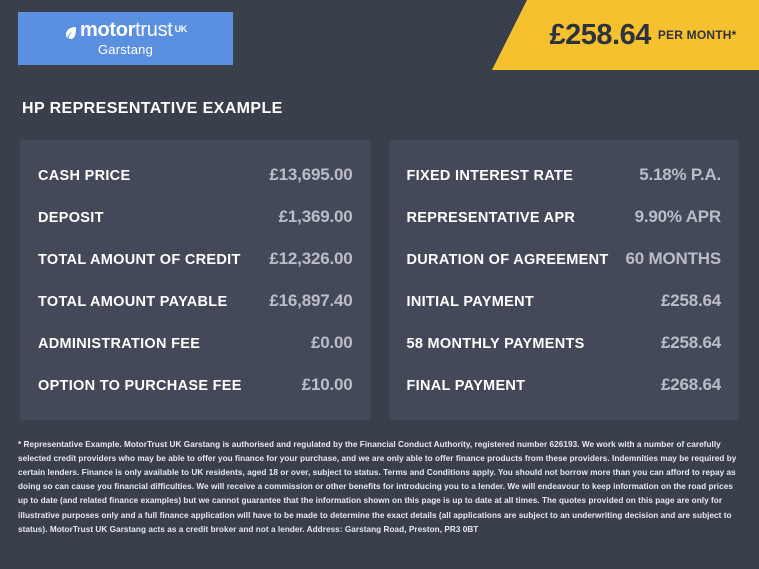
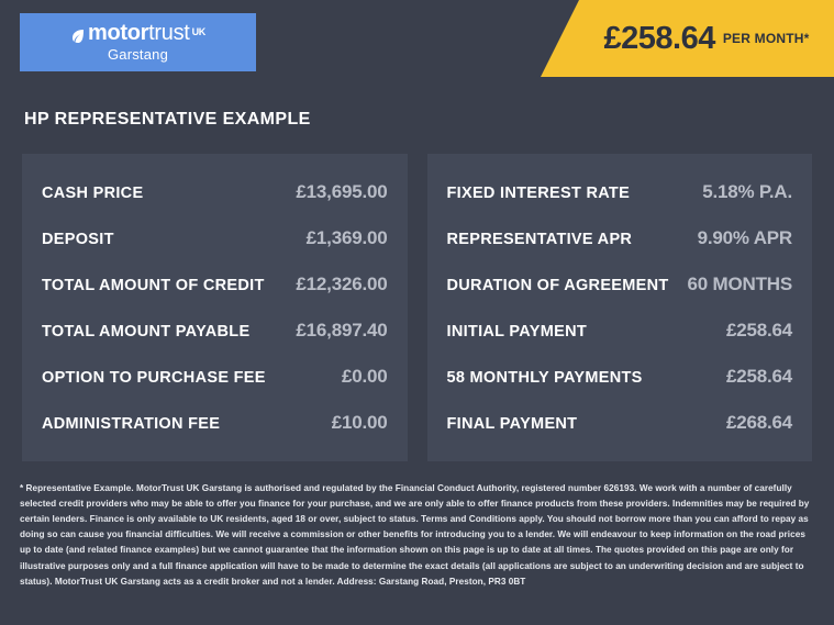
  motor
  trust
  UK
  Garstang
  £258.64
  PER MONTH*
  HP REPRESENTATIVE EXAMPLE
  CASH PRICE
  £13,695.00
  DEPOSIT
  £1,369.00
  TOTAL AMOUNT OF CREDIT
  £12,326.00
  TOTAL AMOUNT PAYABLE
  £16,897.40
- ADMINISTRATION FEE
+ OPTION TO PURCHASE FEE
  £0.00
- OPTION TO PURCHASE FEE
+ ADMINISTRATION FEE
  £10.00
  FIXED INTEREST RATE
  5.18% P.A.
  REPRESENTATIVE APR
  9.90% APR
  DURATION OF AGREEMENT
  60 MONTHS
  INITIAL PAYMENT
  £258.64
  58 MONTHLY PAYMENTS
  £258.64
  FINAL PAYMENT
  £268.64
  * Representative Example. MotorTrust UK Garstang is authorised and regulated by the Financial Conduct Authority, registered number 626193. We work with a number of carefully selected credit providers who may be able to offer you finance for your purchase, and we are only able to offer finance products from these providers. Indemnities may be required by certain lenders. Finance is only available to UK residents, aged 18 or over, subject to status. Terms and Conditions apply. You should not borrow more than you can afford to repay as doing so can cause you financial difficulties. We will receive a commission or other benefits for introducing you to a lender. We will endeavour to keep information on the road prices up to date (and related finance examples) but we cannot guarantee that the information shown on this page is up to date at all times. The quotes provided on this page are only for illustrative purposes only and a full finance application will have to be made to determine the exact details (all applications are subject to an underwriting decision and are subject to status). MotorTrust UK Garstang acts as a credit broker and not a lender. Address: Garstang Road, Preston, PR3 0BT
